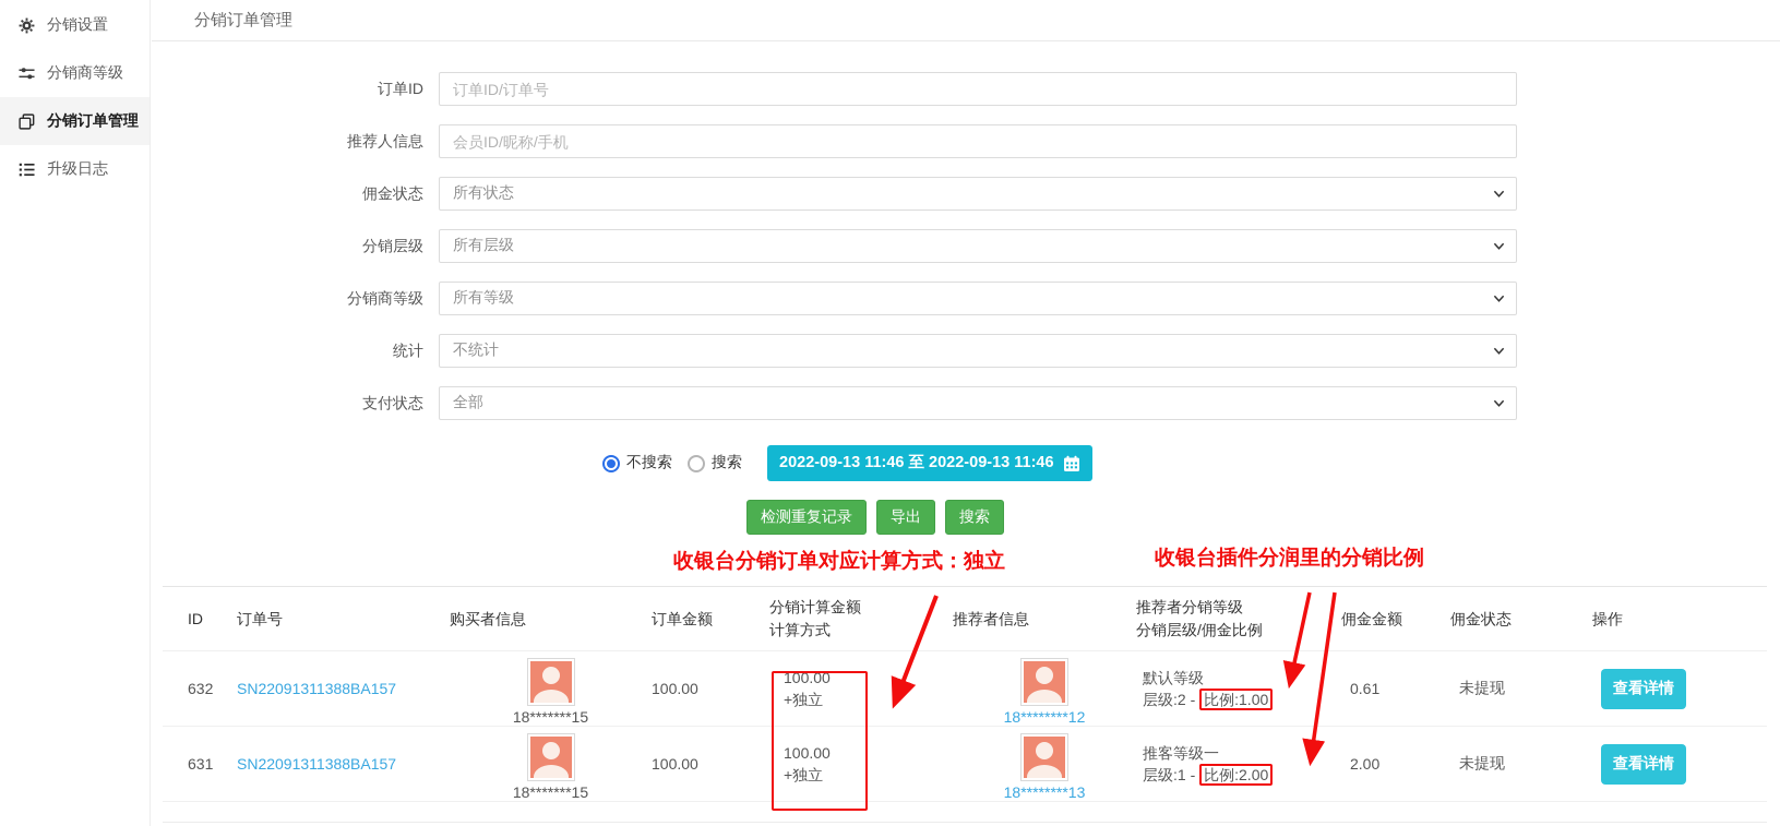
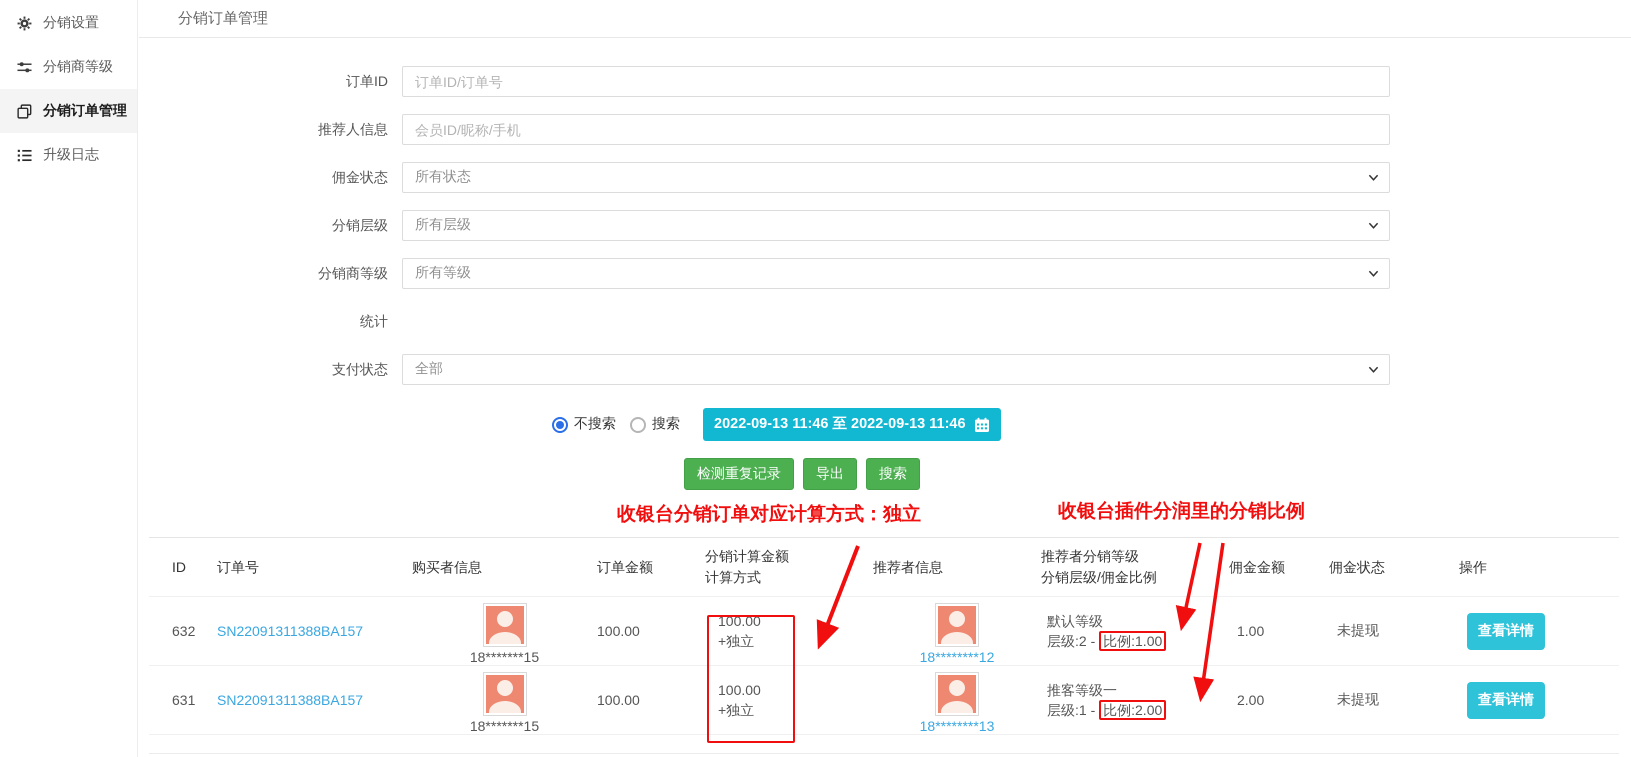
  分销设置
  分销商等级
  分销订单管理
  升级日志
  分销订单管理
  订单ID
  订单ID/订单号
  推荐人信息
  会员ID/昵称/手机
  佣金状态
  所有状态
  分销层级
  所有层级
  分销商等级
  所有等级
  统计
- 不统计
  支付状态
  全部
  不搜索
  搜索
  2022-09-13 11:46 至 2022-09-13 11:46
  检测重复记录
  导出
  搜索
  ID
  订单号
  购买者信息
  订单金额
  分销计算金额
  计算方式
  推荐者信息
  推荐者分销等级
  分销层级/佣金比例
  佣金金额
  佣金状态
  操作
  632
  SN22091311388BA157
  18*******15
  100.00
  100.00
  +独立
  18********12
  默认等级
  层级:2 - 比例:1.00
- 0.61
+ 1.00
  未提现
  查看详情
  631
  SN22091311388BA157
  18*******15
  100.00
  100.00
  +独立
  18********13
  推客等级一
  层级:1 - 比例:2.00
  2.00
  未提现
  查看详情
  收银台分销订单对应计算方式：独立
  收银台插件分润里的分销比例
